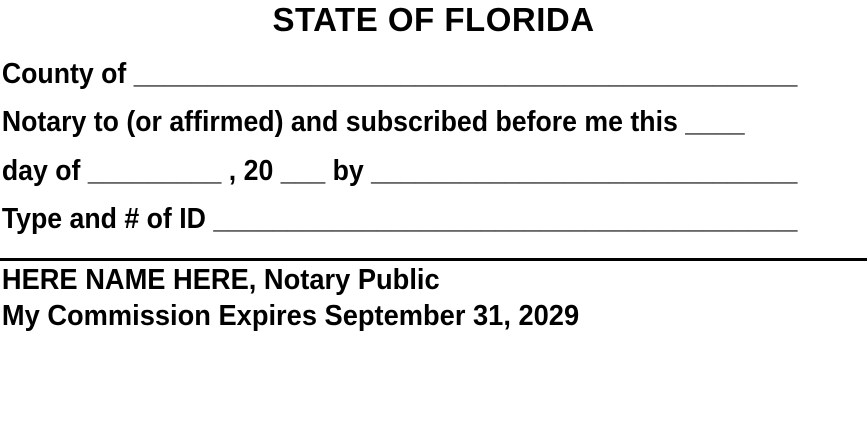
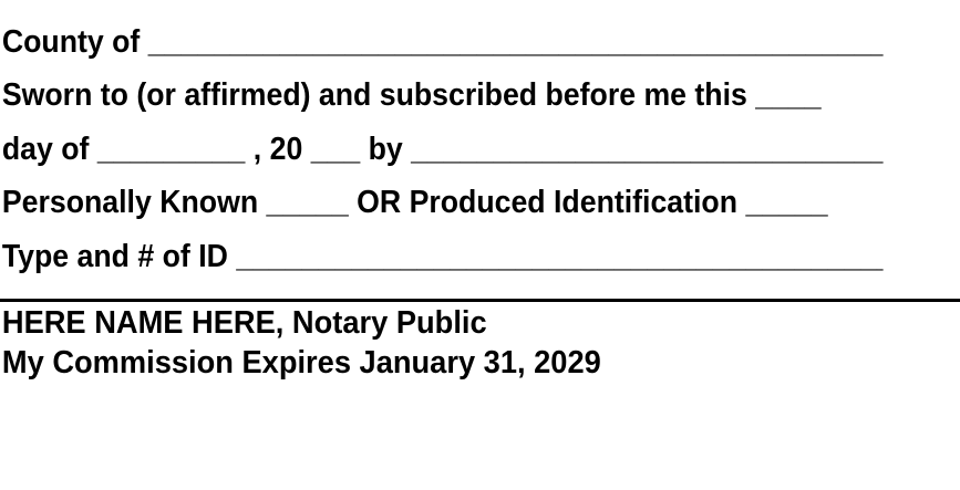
- STATE OF FLORIDA
  County of _____________________________________________
- Notary to (or affirmed) and subscribed before me this ____
+ Sworn to (or affirmed) and subscribed before me this ____
  day of _________ , 20 ___ by _____________________________
+ Personally Known _____ OR Produced Identification _____
  Type and # of ID _______________________________________
  HERE NAME HERE, Notary Public
- My Commission Expires September 31, 2029
+ My Commission Expires January 31, 2029
